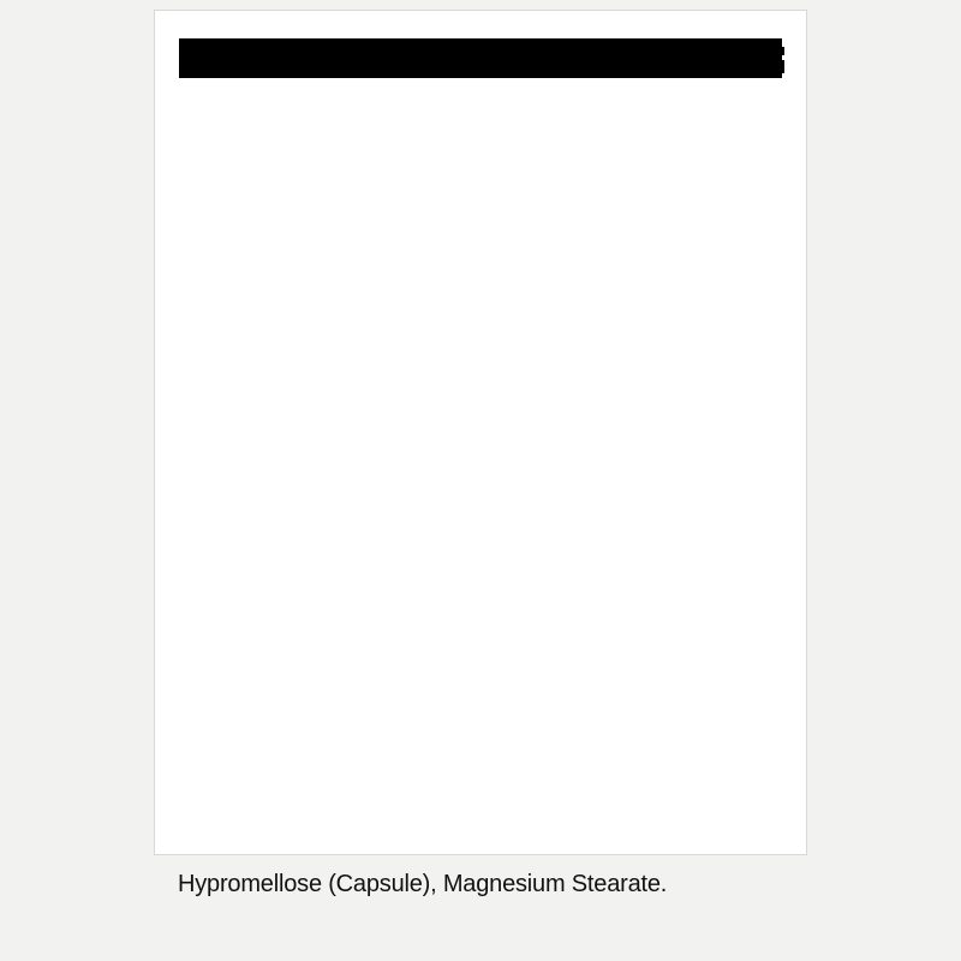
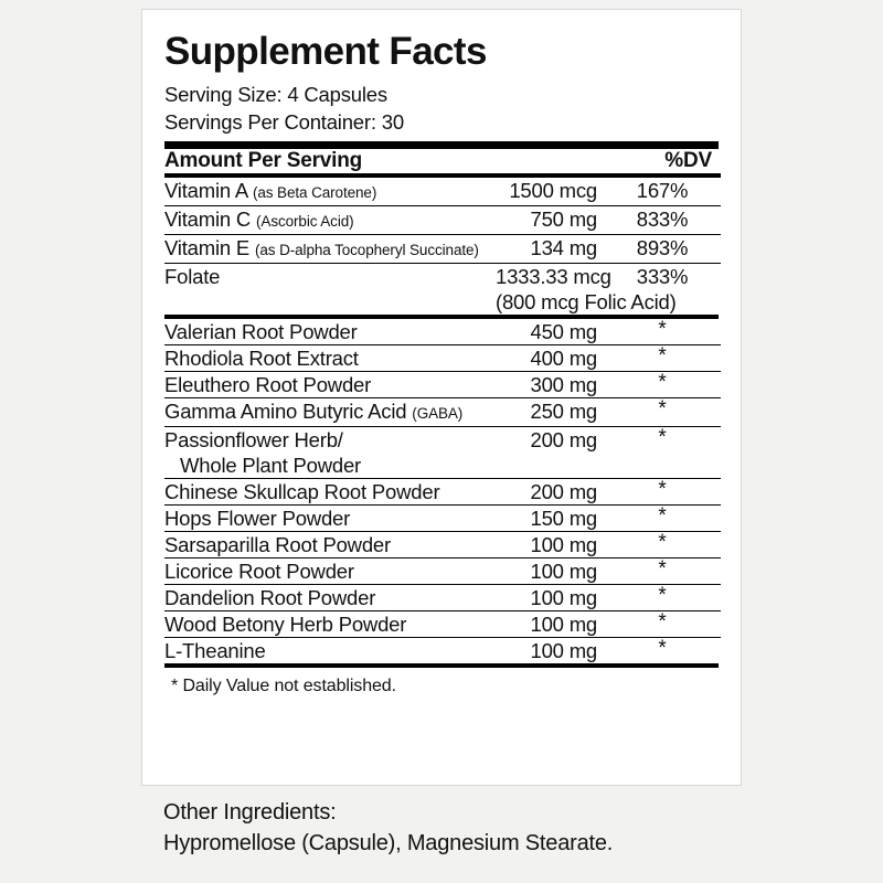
+ Supplement Facts
+ Serving Size: 4 Capsules
+ Servings Per Container: 30
+ Amount Per Serving		%DV
+ Vitamin A (as Beta Carotene)	1500 mcg	167%
+ Vitamin C (Ascorbic Acid)	750 mg	833%
+ Vitamin E (as D-alpha Tocopheryl Succinate)	134 mg	893%
+ Folate	1333.33 mcg (800 mcg Folic Acid)	333%
+ Valerian Root Powder	450 mg	*
+ Rhodiola Root Extract	400 mg	*
+ Eleuthero Root Powder	300 mg	*
+ Gamma Amino Butyric Acid (GABA)	250 mg	*
+ Passionflower Herb/ Whole Plant Powder	200 mg	*
+ Chinese Skullcap Root Powder	200 mg	*
+ Hops Flower Powder	150 mg	*
+ Sarsaparilla Root Powder	100 mg	*
+ Licorice Root Powder	100 mg	*
+ Dandelion Root Powder	100 mg	*
+ Wood Betony Herb Powder	100 mg	*
+ L-Theanine	100 mg	*
+ * Daily Value not established.
+ Other Ingredients:
  Hypromellose (Capsule), Magnesium Stearate.
